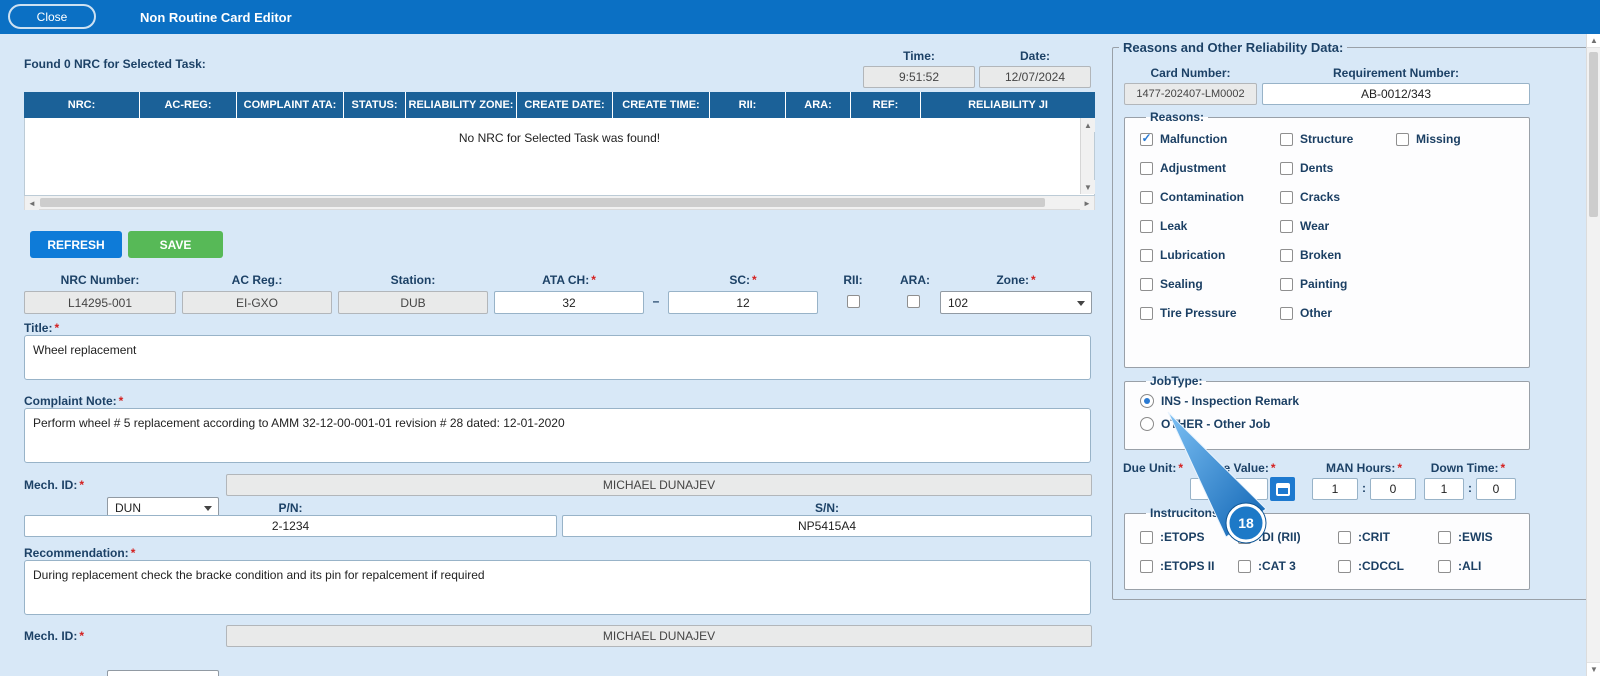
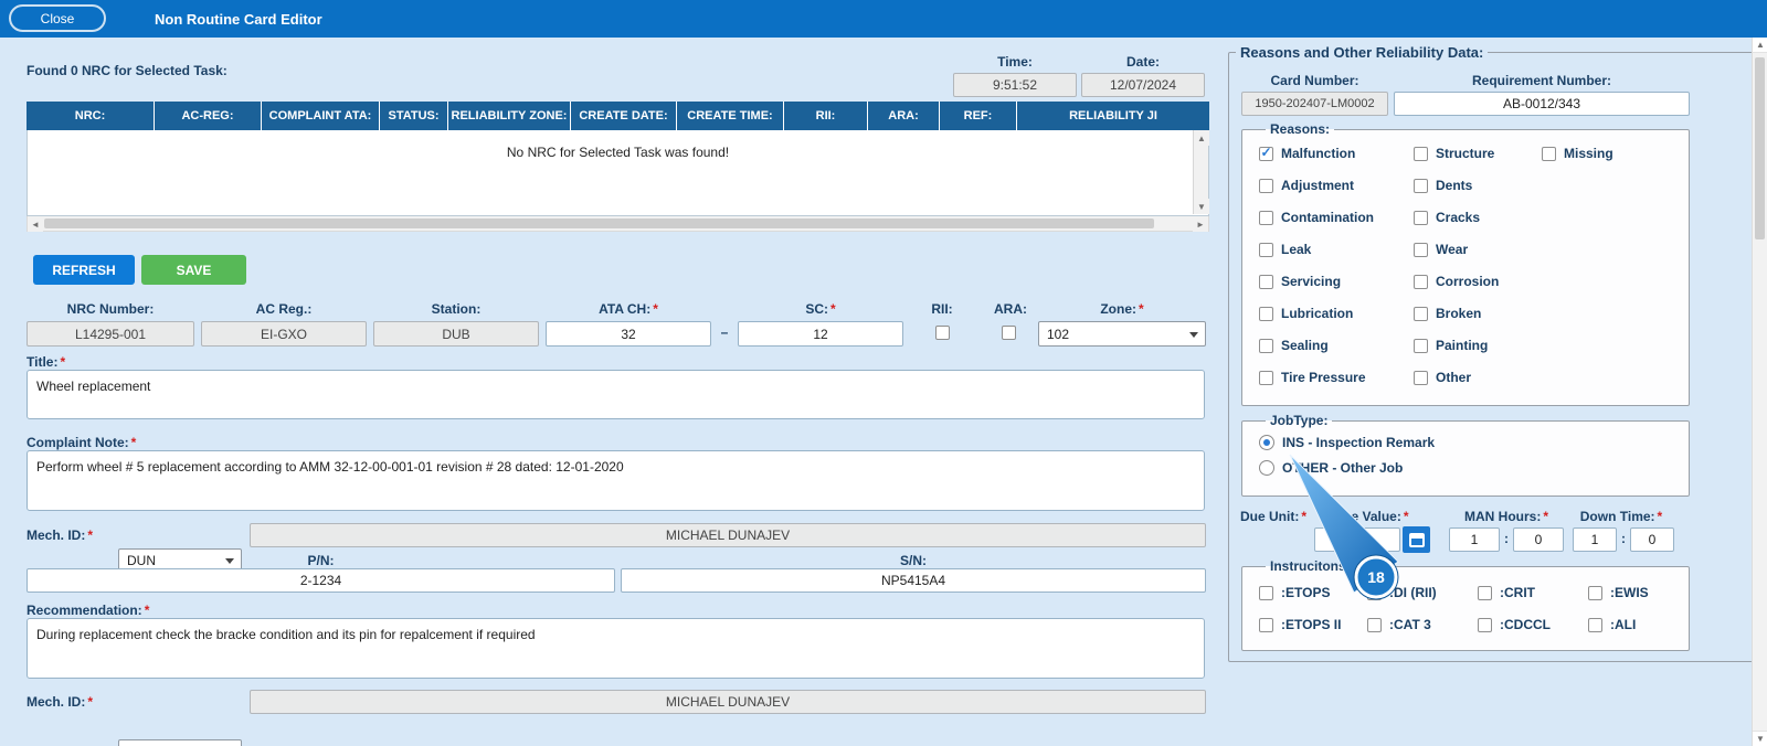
  Close
  Non Routine Card Editor
  Found 0 NRC for Selected Task:
  Time:
  Date:
  9:51:52
  12/07/2024
  NRC:
  AC-REG:
  COMPLAINT ATA:
  STATUS:
  RELIABILITY ZONE:
  CREATE DATE:
  CREATE TIME:
  RII:
  ARA:
  REF:
  RELIABILITY JI
  No NRC for Selected Task was found!
  ▲
  ▼
  ◄
  ►
  REFRESH
  SAVE
  NRC Number:
  AC Reg.:
  Station:
  ATA CH: *
  SC: *
  RII:
  ARA:
  Zone: *
  L14295-001
  EI-GXO
  DUB
  32
  –
  12
  102
  Title: *
  Wheel replacement
  Complaint Note: *
  Perform wheel # 5 replacement according to AMM 32-12-00-001-01 revision # 28 dated: 12-01-2020
  Mech. ID: *
  DUN
  MICHAEL DUNAJEV
  P/N:
  S/N:
  2-1234
  NP5415A4
  Recommendation: *
  During replacement check the bracke condition and its pin for repalcement if required
  Mech. ID: *
  MICHAEL DUNAJEV
  Reasons and Other Reliability Data:
  Card Number:
  Requirement Number:
- 1477-202407-LM0002
+ 1950-202407-LM0002
  AB-0012/343
  Reasons:
  ✓
  Malfunction
  Structure
  Missing
  Adjustment
  Dents
  Contamination
  Cracks
  Leak
  Wear
+ Servicing
+ Corrosion
  Lubrication
  Broken
  Sealing
  Painting
  Tire Pressure
  Other
  JobType:
  INS - Inspection Remark
  OHER - Other Job
  Due Unit: *
  e Value: *
  MAN Hours: *
  Down Time: *
  1
  :
  0
  1
  :
  0
  Instruciton
  :ETOPS
  DI (RII)
  :CRIT
  :EWIS
  :ETOPS II
  :CAT 3
  :CDCCL
  :ALI
  ▲
  ▼
  18
